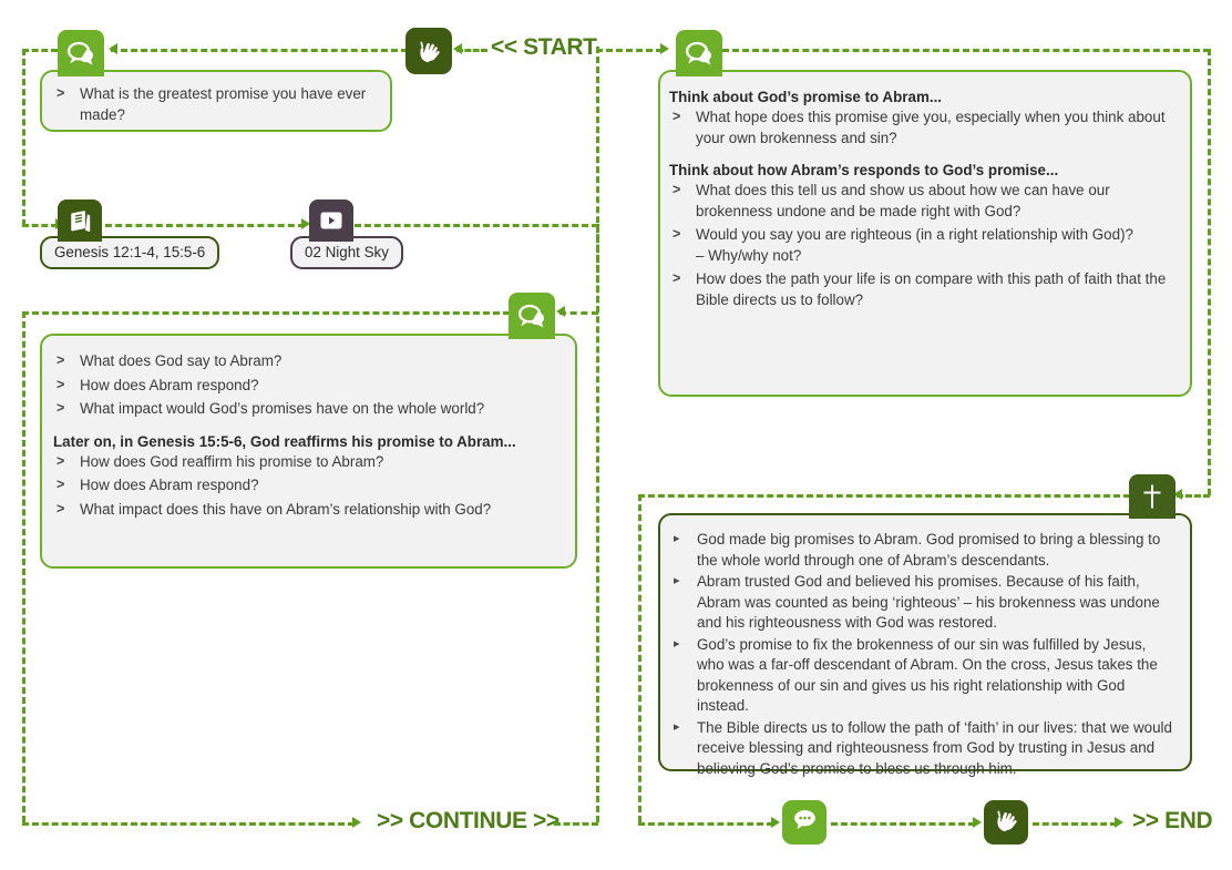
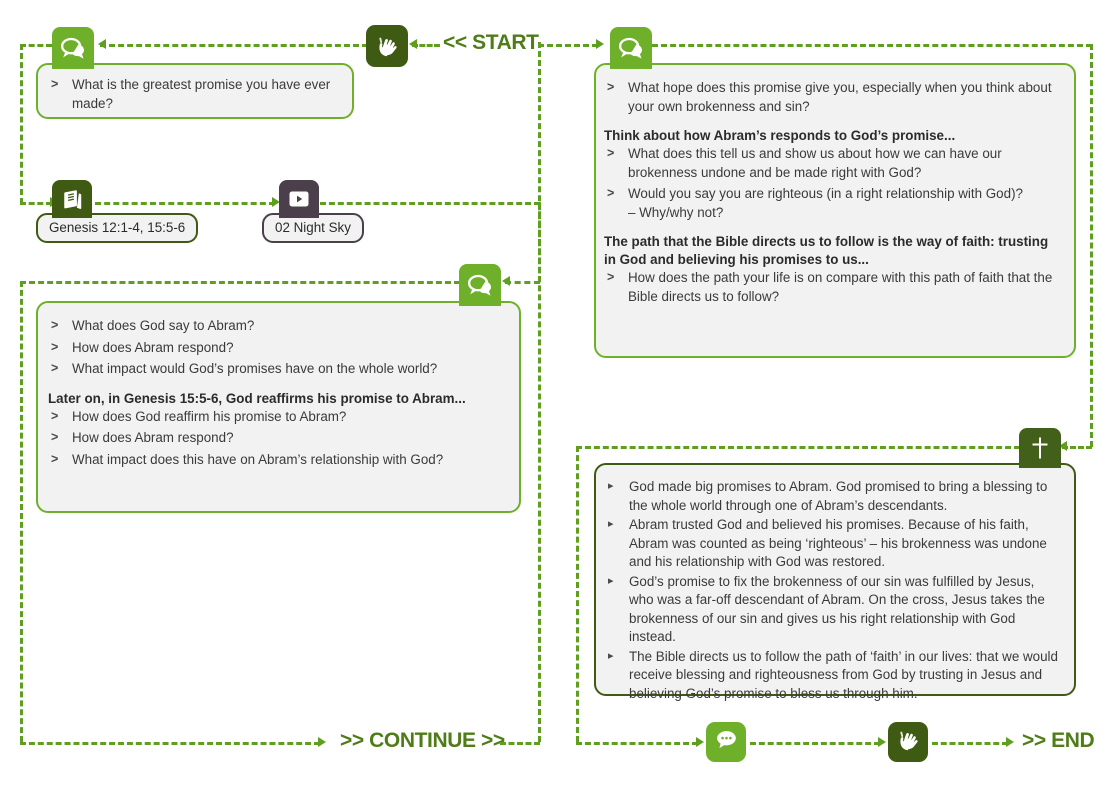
  << START
  >> CONTINUE >>
  >> END
  >
  What is the greatest promise you have ever made?
  Genesis 12:1-4, 15:5-6
  02 Night Sky
  >
  What does God say to Abram?
  >
  How does Abram respond?
  >
  What impact would God’s promises have on the whole world?
  Later on, in Genesis 15:5-6, God reaffirms his promise to Abram...
  >
  How does God reaffirm his promise to Abram?
  >
  How does Abram respond?
  >
  What impact does this have on Abram’s relationship with God?
- Think about God’s promise to Abram...
  >
  What hope does this promise give you, especially when you think about your own brokenness and sin?
  Think about how Abram’s responds to God’s promise...
  >
  What does this tell us and show us about how we can have our brokenness undone and be made right with God?
  >
  Would you say you are righteous (in a right relationship with God)?
  – Why/why not?
+ The path that the Bible directs us to follow is the way of faith: trusting in God and believing his promises to us...
  >
  How does the path your life is on compare with this path of faith that the Bible directs us to follow?
  ▸
  God made big promises to Abram. God promised to bring a blessing to the whole world through one of Abram’s descendants.
  ▸
- Abram trusted God and believed his promises. Because of his faith, Abram was counted as being ‘righteous’ – his brokenness was undone and his righteousness with God was restored.
+ Abram trusted God and believed his promises. Because of his faith, Abram was counted as being ‘righteous’ – his brokenness was undone and his relationship with God was restored.
  ▸
  God’s promise to fix the brokenness of our sin was fulfilled by Jesus, who was a far-off descendant of Abram. On the cross, Jesus takes the brokenness of our sin and gives us his right relationship with God instead.
  ▸
  The Bible directs us to follow the path of ‘faith’ in our lives: that we would receive blessing and righteousness from God by trusting in Jesus and believing God’s promise to bless us through him.
